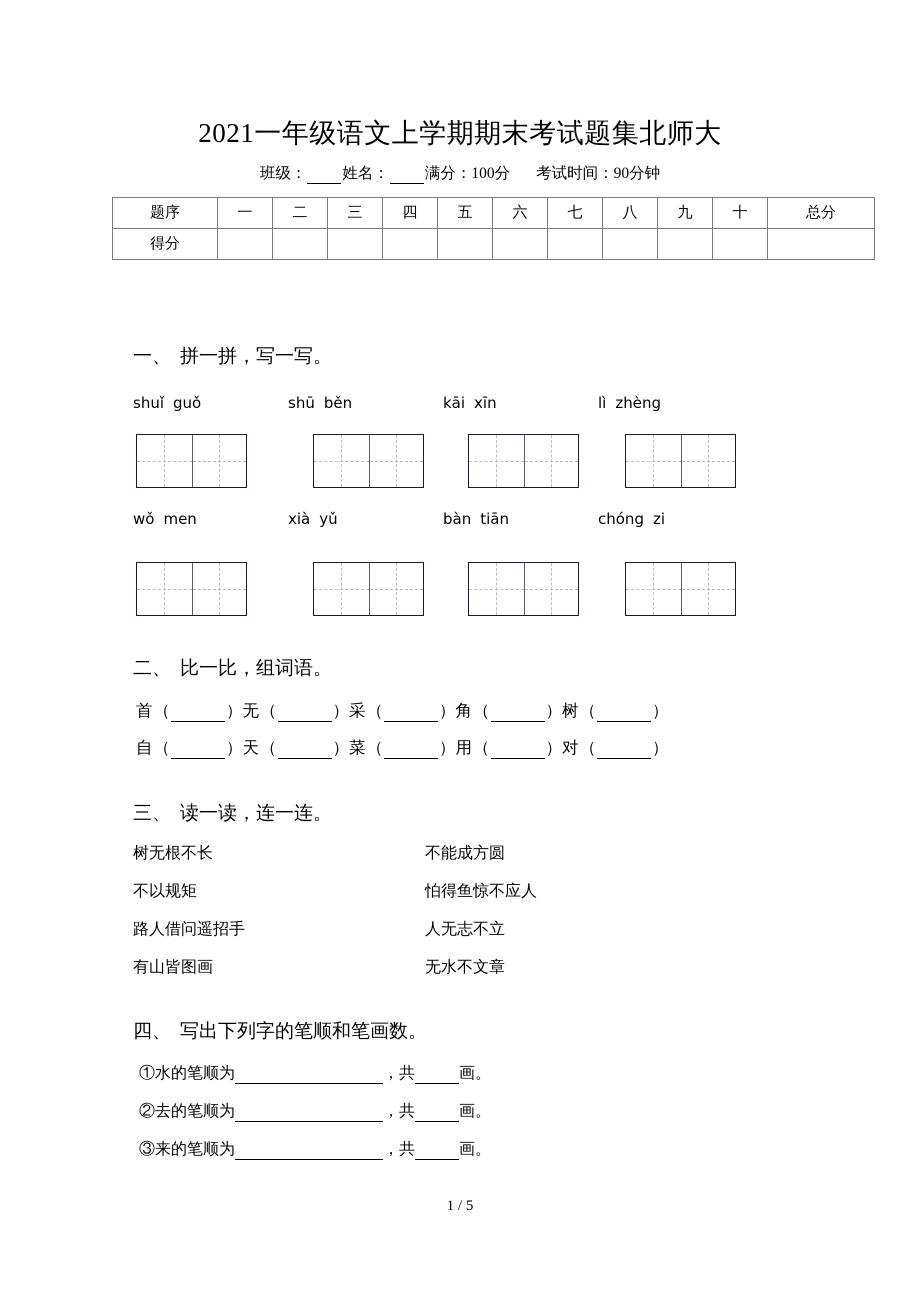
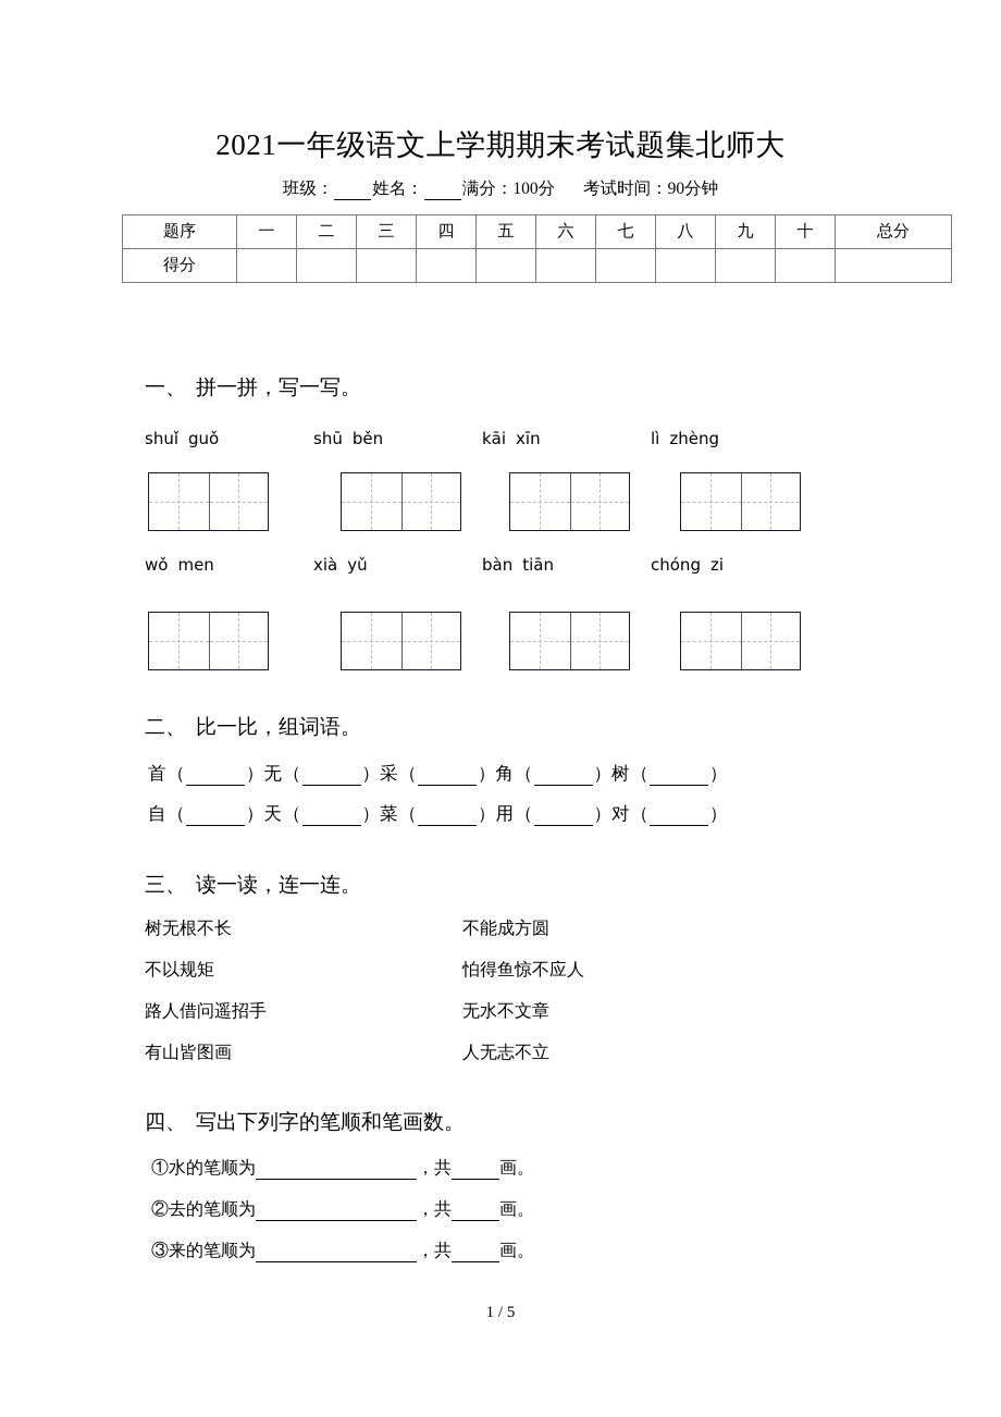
  2021一年级语文上学期期末考试题集北师大
  班级： 姓名： 满分：100分 考试时间：90分钟
  题序	一	二	三	四	五	六	七	八	九	十	总分
  得分
  一、 拼一拼，写一写。
  shuǐ guǒ
  shū běn
  kāi xīn
  lì zhèng
  wǒ men
  xià yǔ
  bàn tiān
  chóng zi
  二、 比一比，组词语。
  首（ ）无（ ）采（ ）角（ ）树（ ）
  自（ ）天（ ）菜（ ）用（ ）对（ ）
  三、 读一读，连一连。
  树无根不长
  不能成方圆
  不以规矩
  怕得鱼惊不应人
  路人借问遥招手
- 人无志不立
+ 无水不文章
  有山皆图画
- 无水不文章
+ 人无志不立
  四、 写出下列字的笔顺和笔画数。
  ①水的笔顺为 ，共 画。
  ②去的笔顺为 ，共 画。
  ③来的笔顺为 ，共 画。
  1 / 5
